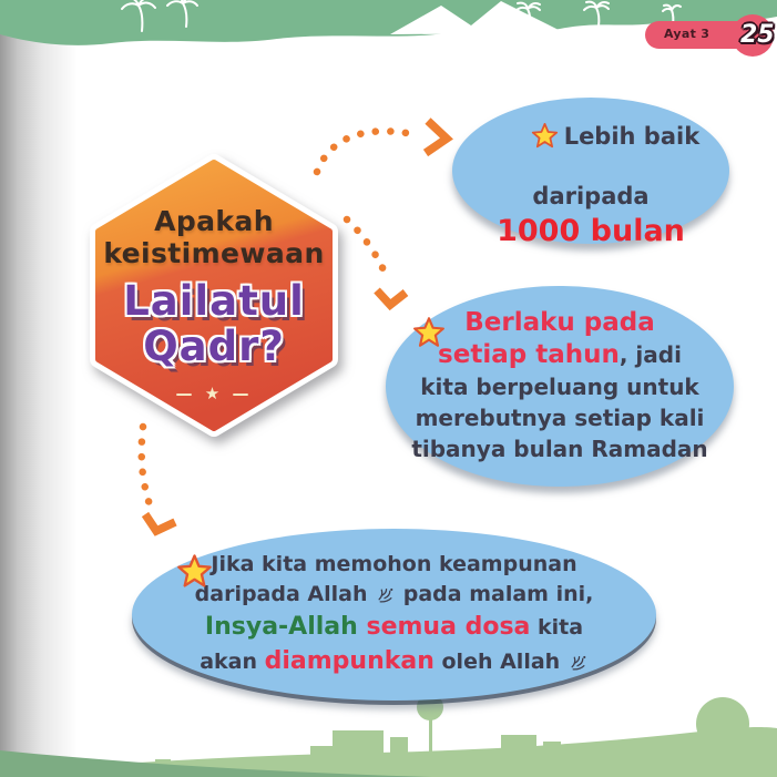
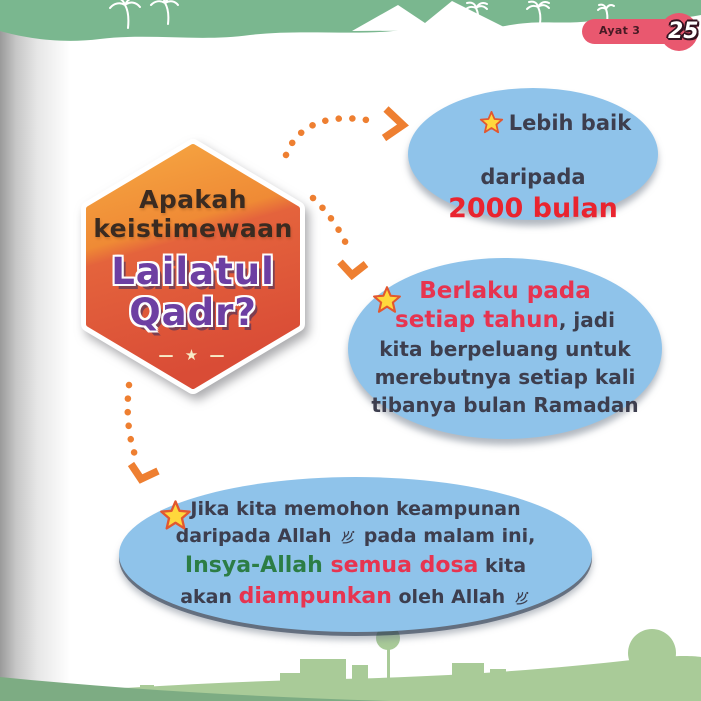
  Ayat 3
  25
  Apakah
  keistimewaan
  Lailatul
  Qadr?
  — ★ —
  Lebih baik
  daripada
- 1000 bulan
+ 2000 bulan
  Berlaku pada
  setiap tahun, jadi
  kita berpeluang untuk
  merebutnya setiap kali
  tibanya bulan Ramadan
  Jika kita memohon keampunan
  daripada Allah pada malam ini,
  Insya-Allah semua dosa kita
  akan diampunkan oleh Allah
